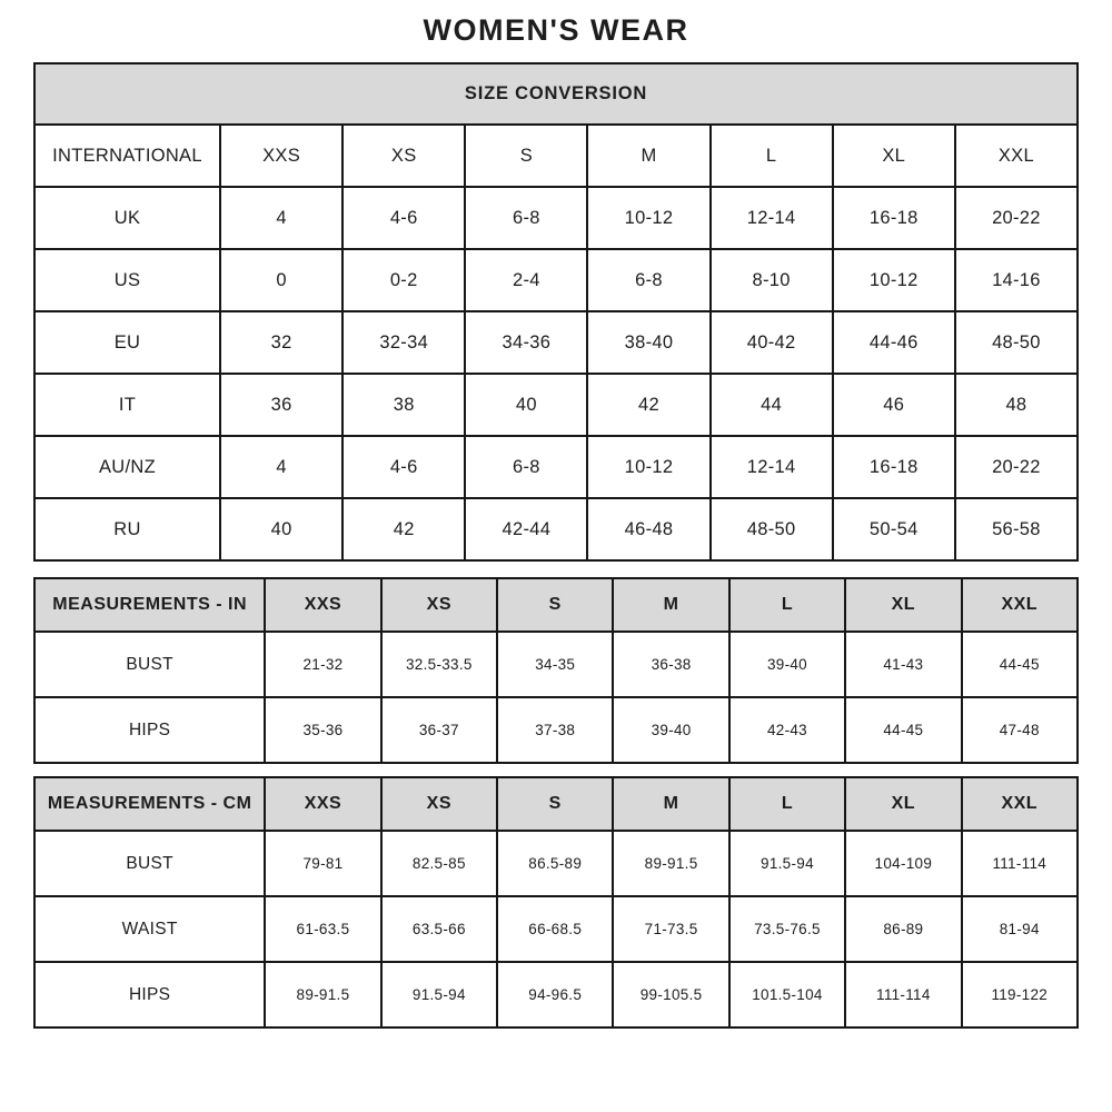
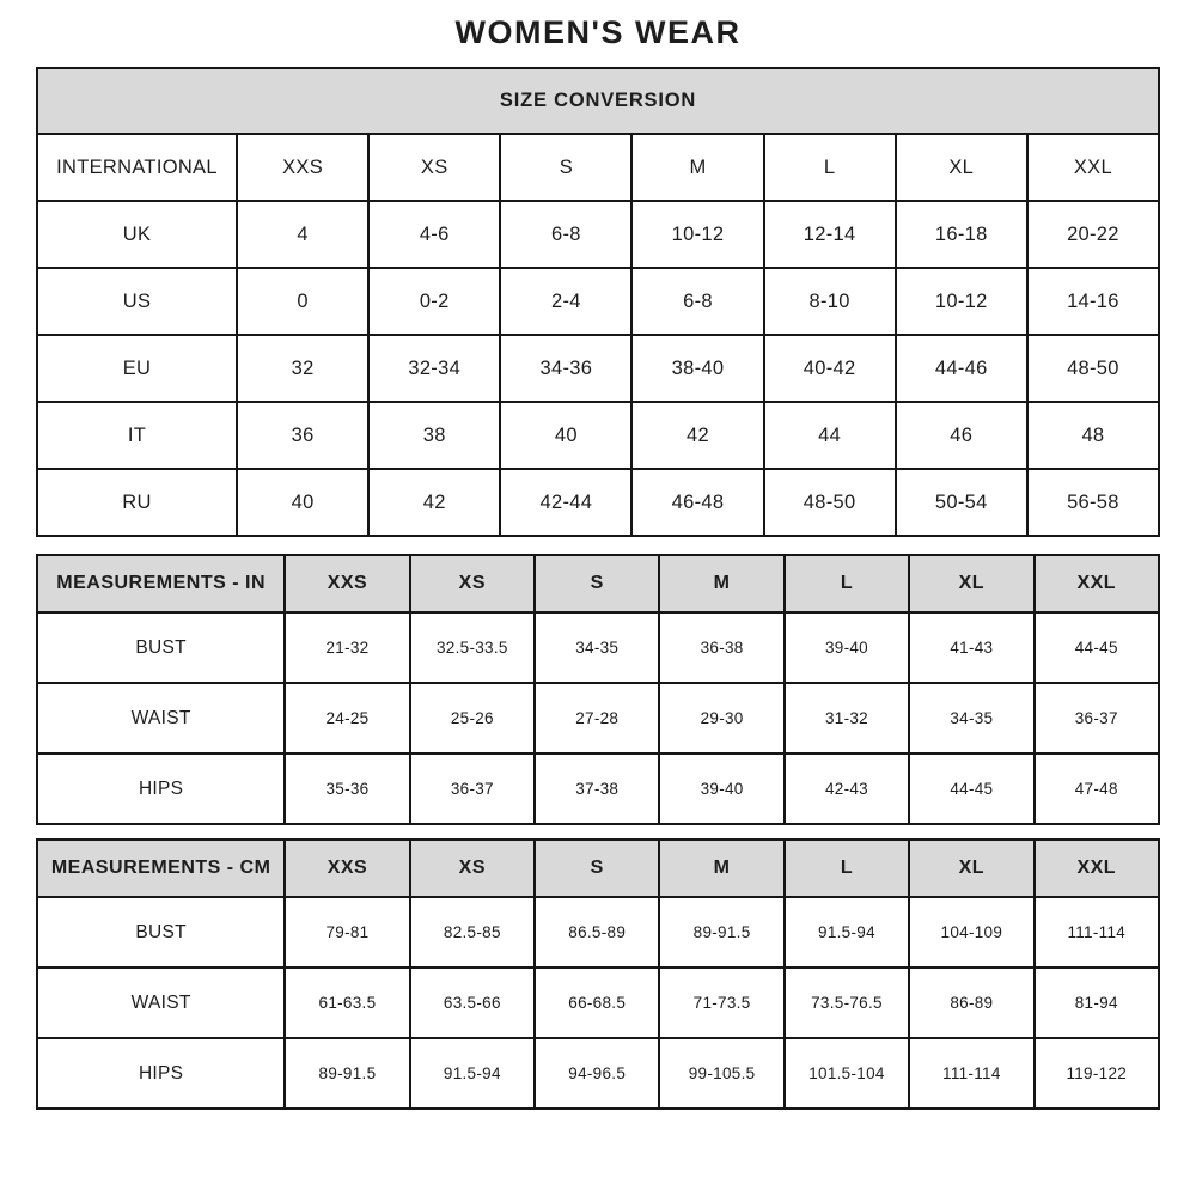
  WOMEN'S WEAR
  SIZE CONVERSION
  INTERNATIONAL	XXS	XS	S	M	L	XL	XXL
  UK	4	4-6	6-8	10-12	12-14	16-18	20-22
  US	0	0-2	2-4	6-8	8-10	10-12	14-16
  EU	32	32-34	34-36	38-40	40-42	44-46	48-50
  IT	36	38	40	42	44	46	48
- AU/NZ	4	4-6	6-8	10-12	12-14	16-18	20-22
  RU	40	42	42-44	46-48	48-50	50-54	56-58
  MEASUREMENTS - IN	XXS	XS	S	M	L	XL	XXL
  BUST	21-32	32.5-33.5	34-35	36-38	39-40	41-43	44-45
+ WAIST	24-25	25-26	27-28	29-30	31-32	34-35	36-37
  HIPS	35-36	36-37	37-38	39-40	42-43	44-45	47-48
  MEASUREMENTS - CM	XXS	XS	S	M	L	XL	XXL
  BUST	79-81	82.5-85	86.5-89	89-91.5	91.5-94	104-109	111-114
  WAIST	61-63.5	63.5-66	66-68.5	71-73.5	73.5-76.5	86-89	81-94
  HIPS	89-91.5	91.5-94	94-96.5	99-105.5	101.5-104	111-114	119-122
